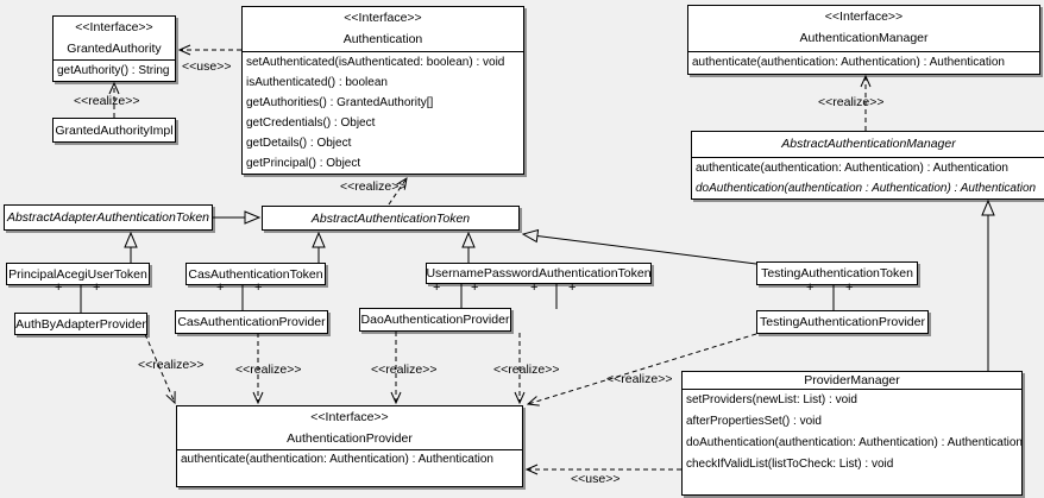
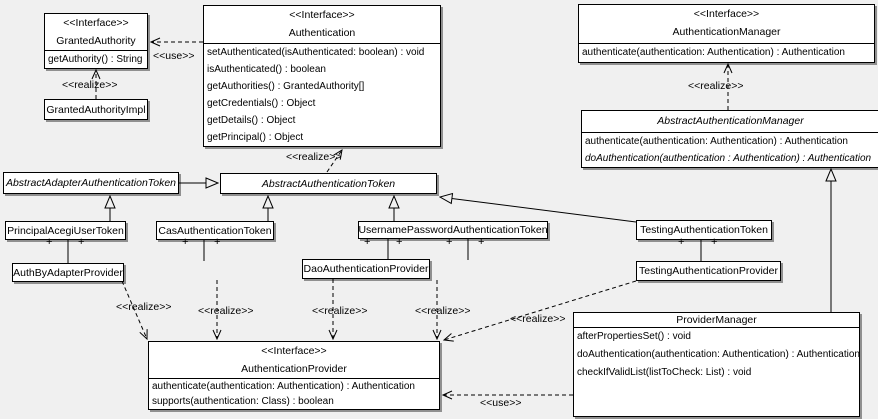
  <<Interface>>
  GrantedAuthority
  getAuthority() : String
  GrantedAuthorityImpl
  <<Interface>>
  Authentication
  setAuthenticated(isAuthenticated: boolean) : void
  isAuthenticated() : boolean
  getAuthorities() : GrantedAuthority[]
  getCredentials() : Object
  getDetails() : Object
  getPrincipal() : Object
  <<Interface>>
  AuthenticationManager
  authenticate(authentication: Authentication) : Authentication
  AbstractAuthenticationManager
  authenticate(authentication: Authentication) : Authentication
  doAuthentication(authentication : Authentication) : Authentication
  AbstractAdapterAuthenticationToken
  AbstractAuthenticationToken
  PrincipalAcegiUserToken
  CasAuthenticationToken
  UsernamePasswordAuthenticationToken
  TestingAuthenticationToken
  AuthByAdapterProvider
- CasAuthenticationProvider
  DaoAuthenticationProvider
  TestingAuthenticationProvider
  <<Interface>>
  AuthenticationProvider
  authenticate(authentication: Authentication) : Authentication
+ supports(authentication: Class) : boolean
  ProviderManager
- setProviders(newList: List) : void
  afterPropertiesSet() : void
  doAuthentication(authentication: Authentication) : Authentication
  checkIfValidList(listToCheck: List) : void
  <<use>>
  <<realize>>
  <<realize>>
  <<realize>>
  <<realize>>
  <<realize>>
  <<realize>>
  <<realize>>
  <<realize>>
  <<use>>
  +
  +
  +
  +
  +
  +
  +
  +
  +
  +
